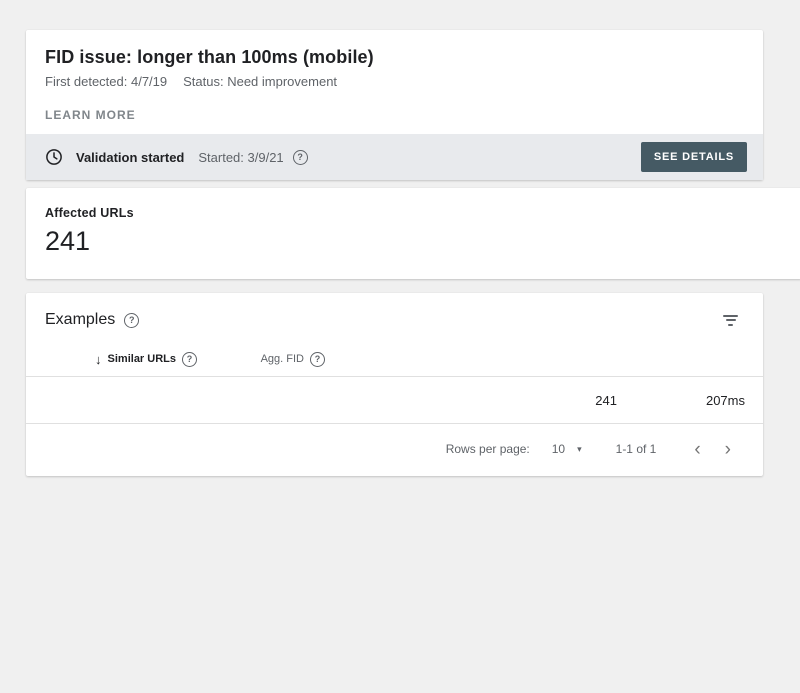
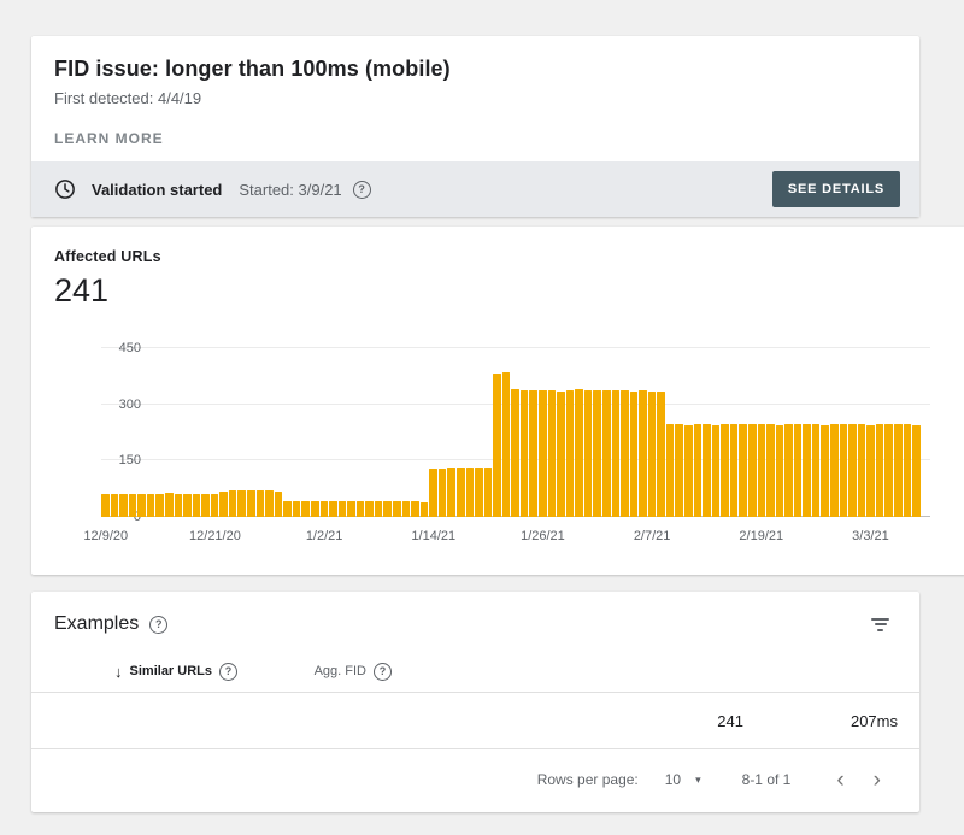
  FID issue: longer than 100ms (mobile)
- First detected: 4/7/19
+ First detected: 4/4/19
- Status: Need improvement
  LEARN MORE
  Validation started
  Started: 3/9/21
  ?
  SEE DETAILS
  Affected URLs
  241
+ 0
+ 150
+ 300
+ 450
+ 12/9/20
+ 12/21/20
+ 1/2/21
+ 1/14/21
+ 1/26/21
+ 2/7/21
+ 2/19/21
+ 3/3/21
  Examples
  ?
  ↓
  Similar URLs
  ?
  Agg. FID
  ?
  241
  207ms
  Rows per page:
  10
  ▾
- 1-1 of 1
+ 8-1 of 1
  ‹
  ›
